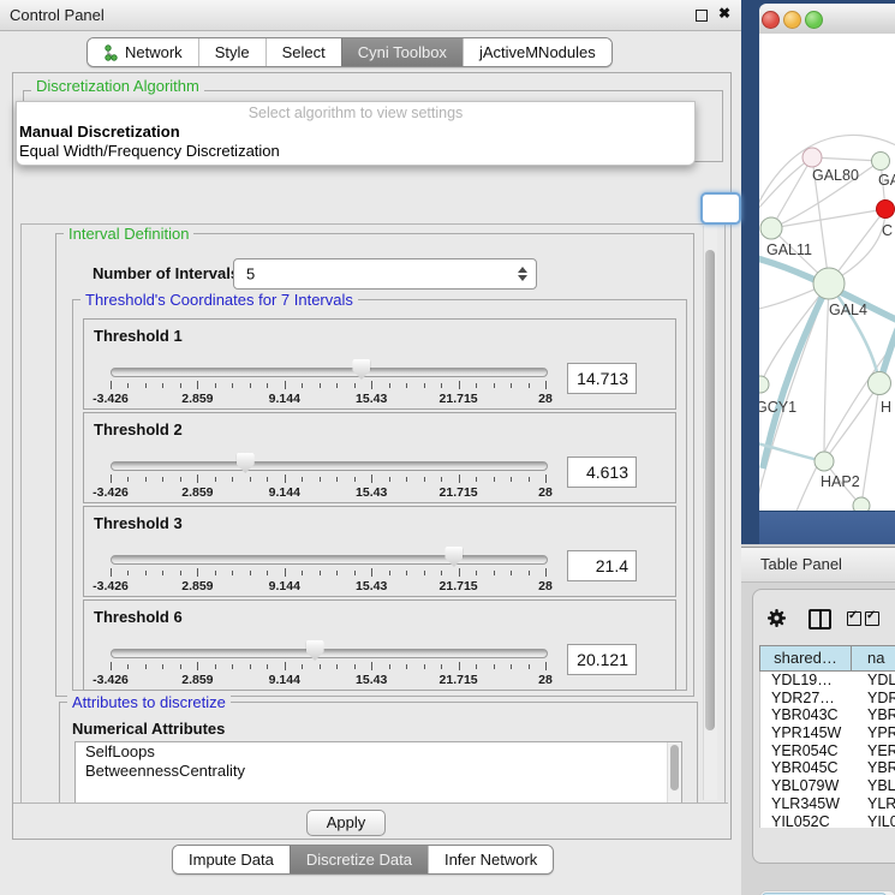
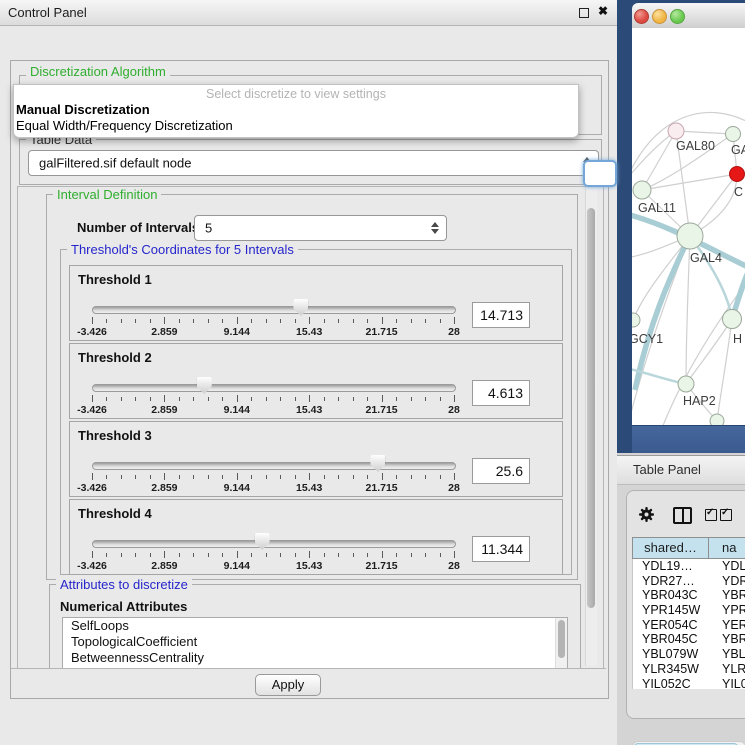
  Control Panel
  ✖
- Network
- Style
- Select
- Cyni Toolbox
- jActiveMNodules
  Discretization Algorithm
+ Table Data
+ galFiltered.sif default node
  Interval Definition
  Number of Interval
  5
- Threshold's Coordinates for 7 Intervals
+ Threshold's Coordinates for 5 Intervals
  Threshold 1
  -3.426
  2.859
  9.144
  15.43
  21.715
  28
  14.713
  Threshold 2
  -3.426
  2.859
  9.144
  15.43
  21.715
  28
  4.613
  Threshold 3
  -3.426
  2.859
  9.144
  15.43
  21.715
  28
- 21.4
+ 25.6
- Threshold 6
+ Threshold 4
  -3.426
  2.859
  9.144
  15.43
  21.715
  28
- 20.121
+ 11.344
  Attributes to discretize
  Numerical Attributes
  SelfLoops
+ TopologicalCoefficient
  BetweennessCentrality
  Apply
- Select algorithm to view settings
+ Select discretize to view settings
  Manual Discretization
  Equal Width/Frequency Discretization
- Impute Data
- Discretize Data
- Infer Network
  GAL80
  C
  GAL11
  GAL4
  GCY1
  H
  HAP2
  Table Panel
  shared…
  na
  YDL19…
  YDL
  YDR27…
  YDR
  YBR043C
  YBR
  YPR145W
  YPR
  YER054C
  YER
  YBR045C
  YBR
  YBL079W
  YBL
  YLR345W
  YLR
  YIL052C
  YIL0
